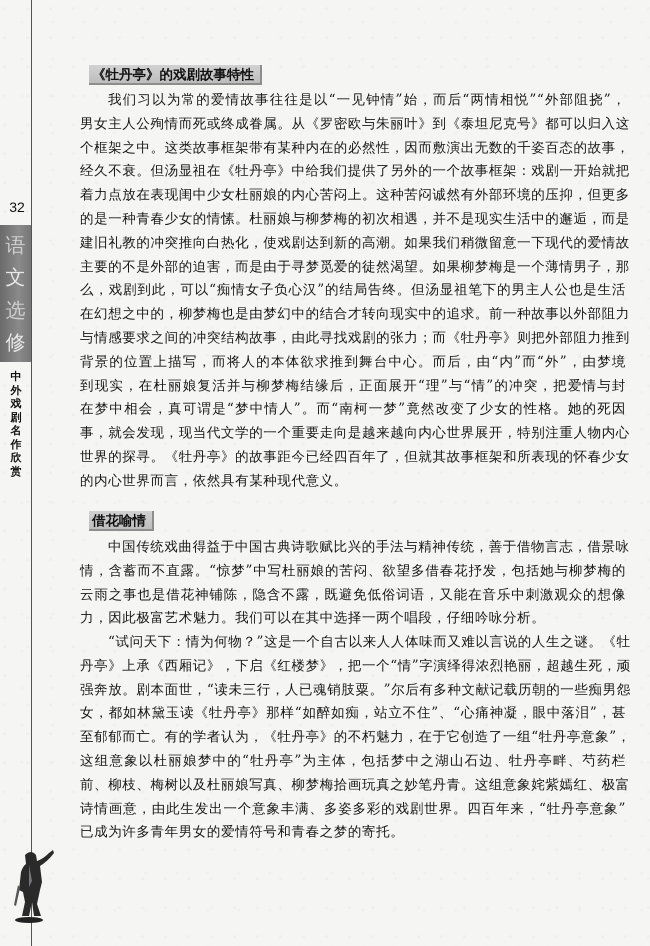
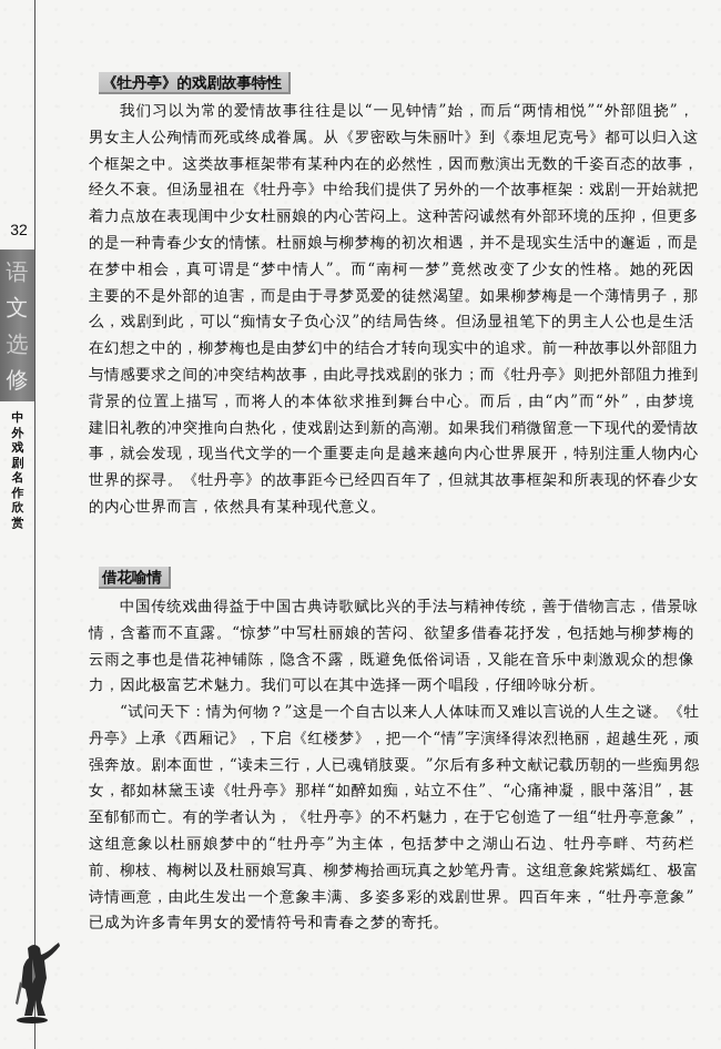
  32
  语
  文
  选
  修
  中
  外
  戏
  剧
  名
  作
  欣
  赏
  《牡丹亭》的戏剧故事特性
  我们习以为常的爱情故事往往是以“一见钟情”始，而后“两情相悦”“外部阻挠”，
  男女主人公殉情而死或终成眷属。从《罗密欧与朱丽叶》到《泰坦尼克号》都可以归入这
  个框架之中。这类故事框架带有某种内在的必然性，因而敷演出无数的千姿百态的故事，
  经久不衰。但汤显祖在《牡丹亭》中给我们提供了另外的一个故事框架：戏剧一开始就把
  着力点放在表现闺中少女杜丽娘的内心苦闷上。这种苦闷诚然有外部环境的压抑，但更多
  的是一种青春少女的情愫。杜丽娘与柳梦梅的初次相遇，并不是现实生活中的邂逅，而是
- 建旧礼教的冲突推向白热化，使戏剧达到新的高潮。如果我们稍微留意一下现代的爱情故
+ 在梦中相会，真可谓是“梦中情人”。而“南柯一梦”竟然改变了少女的性格。她的死因
  主要的不是外部的迫害，而是由于寻梦觅爱的徒然渴望。如果柳梦梅是一个薄情男子，那
  么，戏剧到此，可以“痴情女子负心汉”的结局告终。但汤显祖笔下的男主人公也是生活
  在幻想之中的，柳梦梅也是由梦幻中的结合才转向现实中的追求。前一种故事以外部阻力
  与情感要求之间的冲突结构故事，由此寻找戏剧的张力；而《牡丹亭》则把外部阻力推到
  背景的位置上描写，而将人的本体欲求推到舞台中心。而后，由“内”而“外”，由梦境
- 到现实，在杜丽娘复活并与柳梦梅结缘后，正面展开“理”与“情”的冲突，把爱情与封
- 在梦中相会，真可谓是“梦中情人”。而“南柯一梦”竟然改变了少女的性格。她的死因
+ 建旧礼教的冲突推向白热化，使戏剧达到新的高潮。如果我们稍微留意一下现代的爱情故
  事，就会发现，现当代文学的一个重要走向是越来越向内心世界展开，特别注重人物内心
  世界的探寻。《牡丹亭》的故事距今已经四百年了，但就其故事框架和所表现的怀春少女
  的内心世界而言，依然具有某种现代意义。
  借花喻情
  中国传统戏曲得益于中国古典诗歌赋比兴的手法与精神传统，善于借物言志，借景咏
  情，含蓄而不直露。“惊梦”中写杜丽娘的苦闷、欲望多借春花抒发，包括她与柳梦梅的
  云雨之事也是借花神铺陈，隐含不露，既避免低俗词语，又能在音乐中刺激观众的想像
  力，因此极富艺术魅力。我们可以在其中选择一两个唱段，仔细吟咏分析。
  “试问天下：情为何物？”这是一个自古以来人人体味而又难以言说的人生之谜。《牡
  丹亭》上承《西厢记》，下启《红楼梦》，把一个“情”字演绎得浓烈艳丽，超越生死，顽
  强奔放。剧本面世，“读未三行，人已魂销肢粟。”尔后有多种文献记载历朝的一些痴男怨
  女，都如林黛玉读《牡丹亭》那样“如醉如痴，站立不住”、“心痛神凝，眼中落泪”，甚
  至郁郁而亡。有的学者认为，《牡丹亭》的不朽魅力，在于它创造了一组“牡丹亭意象”，
  这组意象以杜丽娘梦中的“牡丹亭”为主体，包括梦中之湖山石边、牡丹亭畔、芍药栏
  前、柳枝、梅树以及杜丽娘写真、柳梦梅拾画玩真之妙笔丹青。这组意象姹紫嫣红、极富
  诗情画意，由此生发出一个意象丰满、多姿多彩的戏剧世界。四百年来，“牡丹亭意象”
  已成为许多青年男女的爱情符号和青春之梦的寄托。
